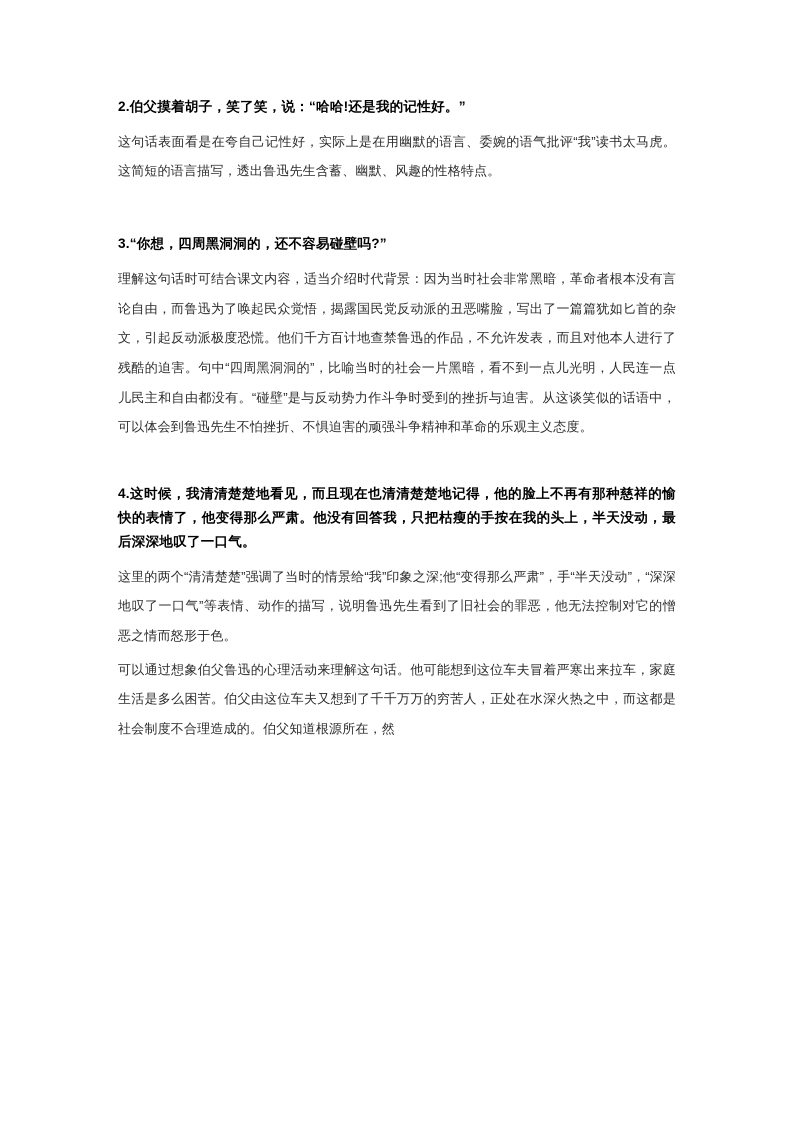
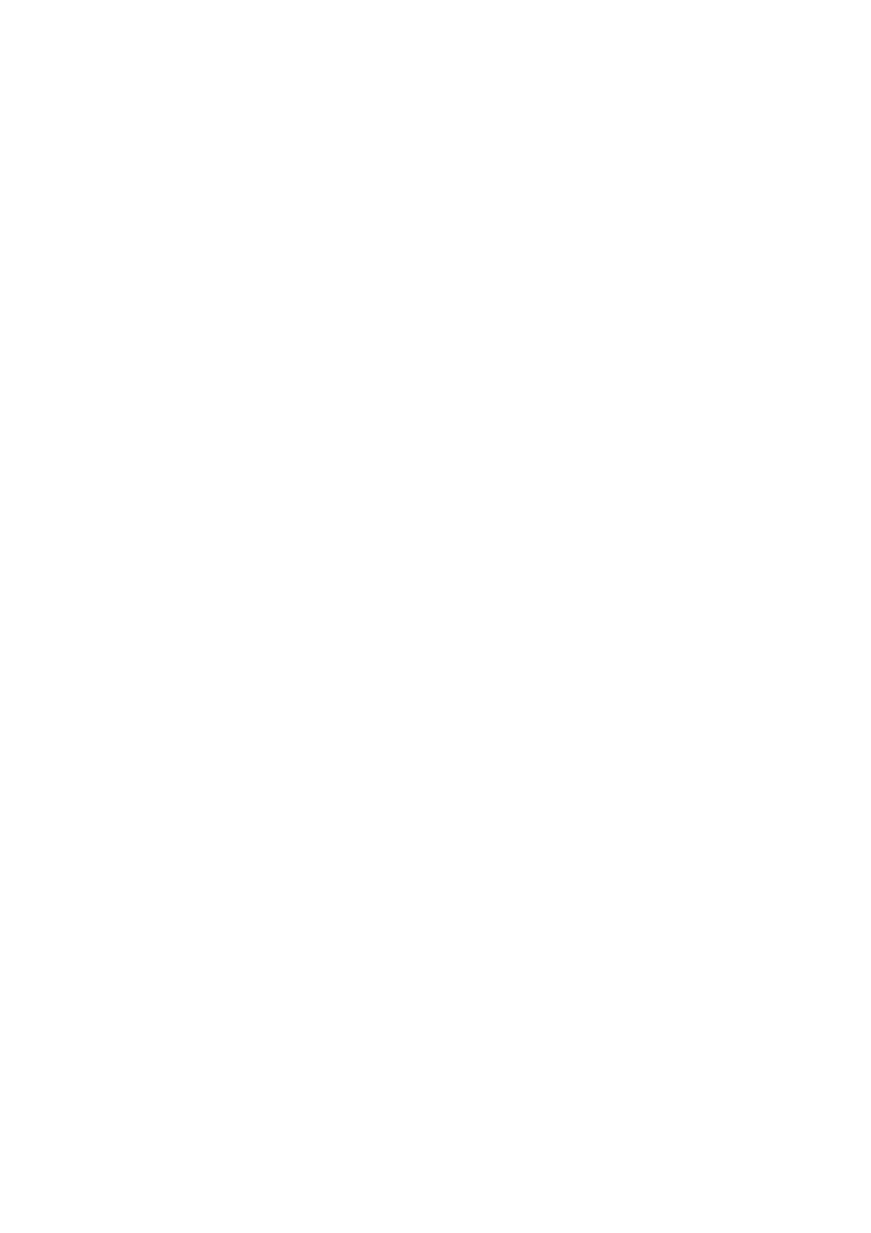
- 2.伯父摸着胡子，笑了笑，说：“哈哈!还是我的记性好。”
- 这句话表面看是在夸自己记性好，实际上是在用幽默的语言、委婉的语气批评“我”读书太马虎。这简短的语言描写，透出鲁迅先生含蓄、幽默、风趣的性格特点。
- 3.“你想，四周黑洞洞的，还不容易碰壁吗?”
- 理解这句话时可结合课文内容，适当介绍时代背景：因为当时社会非常黑暗，革命者根本没有言论自由，而鲁迅为了唤起民众觉悟，揭露国民党反动派的丑恶嘴脸，写出了一篇篇犹如匕首的杂文，引起反动派极度恐慌。他们千方百计地查禁鲁迅的作品，不允许发表，而且对他本人进行了残酷的迫害。句中“四周黑洞洞的”，比喻当时的社会一片黑暗，看不到一点儿光明，人民连一点儿民主和自由都没有。“碰壁”是与反动势力作斗争时受到的挫折与迫害。从这谈笑似的话语中，可以体会到鲁迅先生不怕挫折、不惧迫害的顽强斗争精神和革命的乐观主义态度。
- 4.这时候，我清清楚楚地看见，而且现在也清清楚楚地记得，他的脸上不再有那种慈祥的愉快的表情了，他变得那么严肃。他没有回答我，只把枯瘦的手按在我的头上，半天没动，最后深深地叹了一口气。
- 这里的两个“清清楚楚”强调了当时的情景给“我”印象之深;他“变得那么严肃”，手“半天没动”，“深深地叹了一口气”等表情、动作的描写，说明鲁迅先生看到了旧社会的罪恶，他无法控制对它的憎恶之情而怒形于色。
- 可以通过想象伯父鲁迅的心理活动来理解这句话。他可能想到这位车夫冒着严寒出来拉车，家庭生活是多么困苦。伯父由这位车夫又想到了千千万万的穷苦人，正处在水深火热之中，而这都是社会制度不合理造成的。伯父知道根源所在，然
